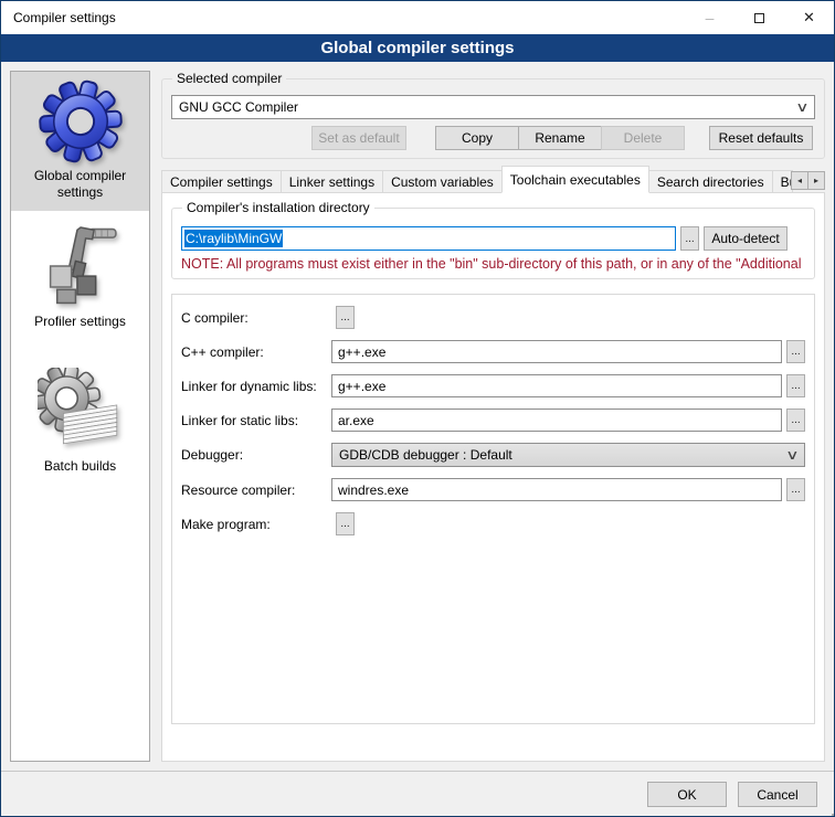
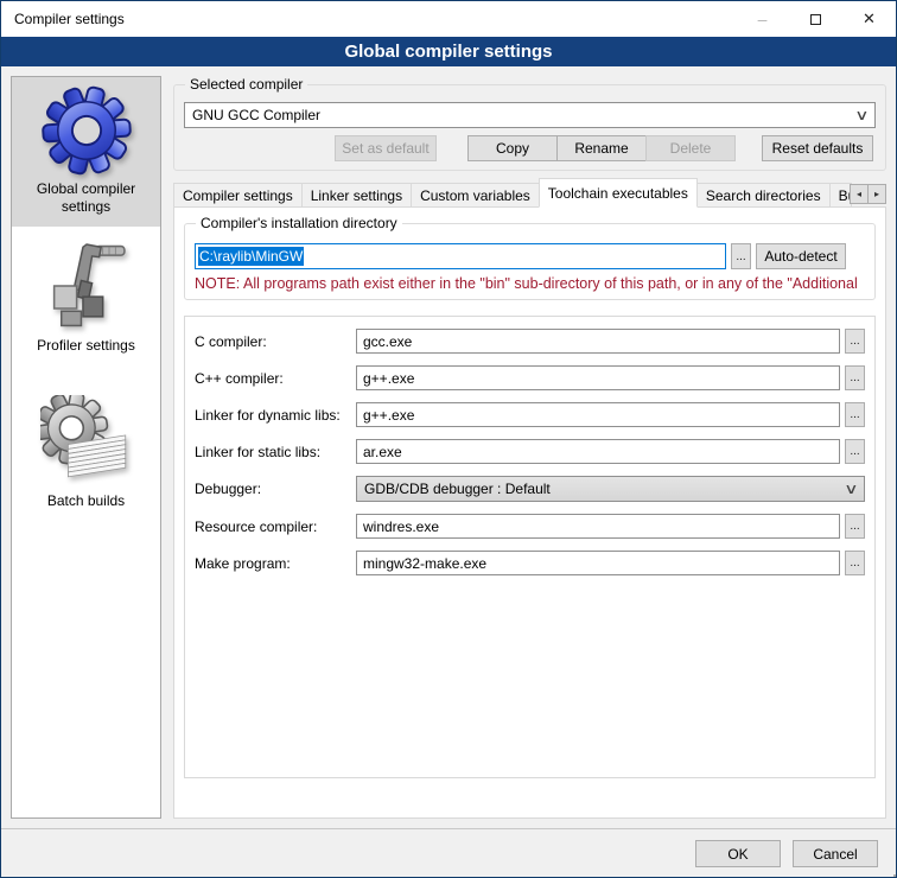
  Compiler settings
  –
  ✕
  Global compiler settings
  Global compiler settings
  Profiler settings
  Batch builds
  Selected compiler
  GNU GCC Compiler
  ∨
  Set as default
  Copy
  Rename
  Delete
  Reset defaults
  Compiler settings
  Linker settings
  Custom variables
  Toolchain executables
  Search directories
  ◂
  ▸
  Compiler's installation directory
  C:\raylib\MinGW
  ...
  Auto-detect
- NOTE: All programs must exist either in the "bin" sub-directory of this path, or in any of the "Additional
+ NOTE: All programs path exist either in the "bin" sub-directory of this path, or in any of the "Additional
  C compiler:
+ gcc.exe
  ...
  C++ compiler:
  g++.exe
  ...
  Linker for dynamic libs:
  g++.exe
  ...
  Linker for static libs:
  ar.exe
  ...
  Debugger:
  GDB/CDB debugger : Default
  ∨
  Resource compiler:
  windres.exe
  ...
  Make program:
+ mingw32-make.exe
  ...
  OK
  Cancel
